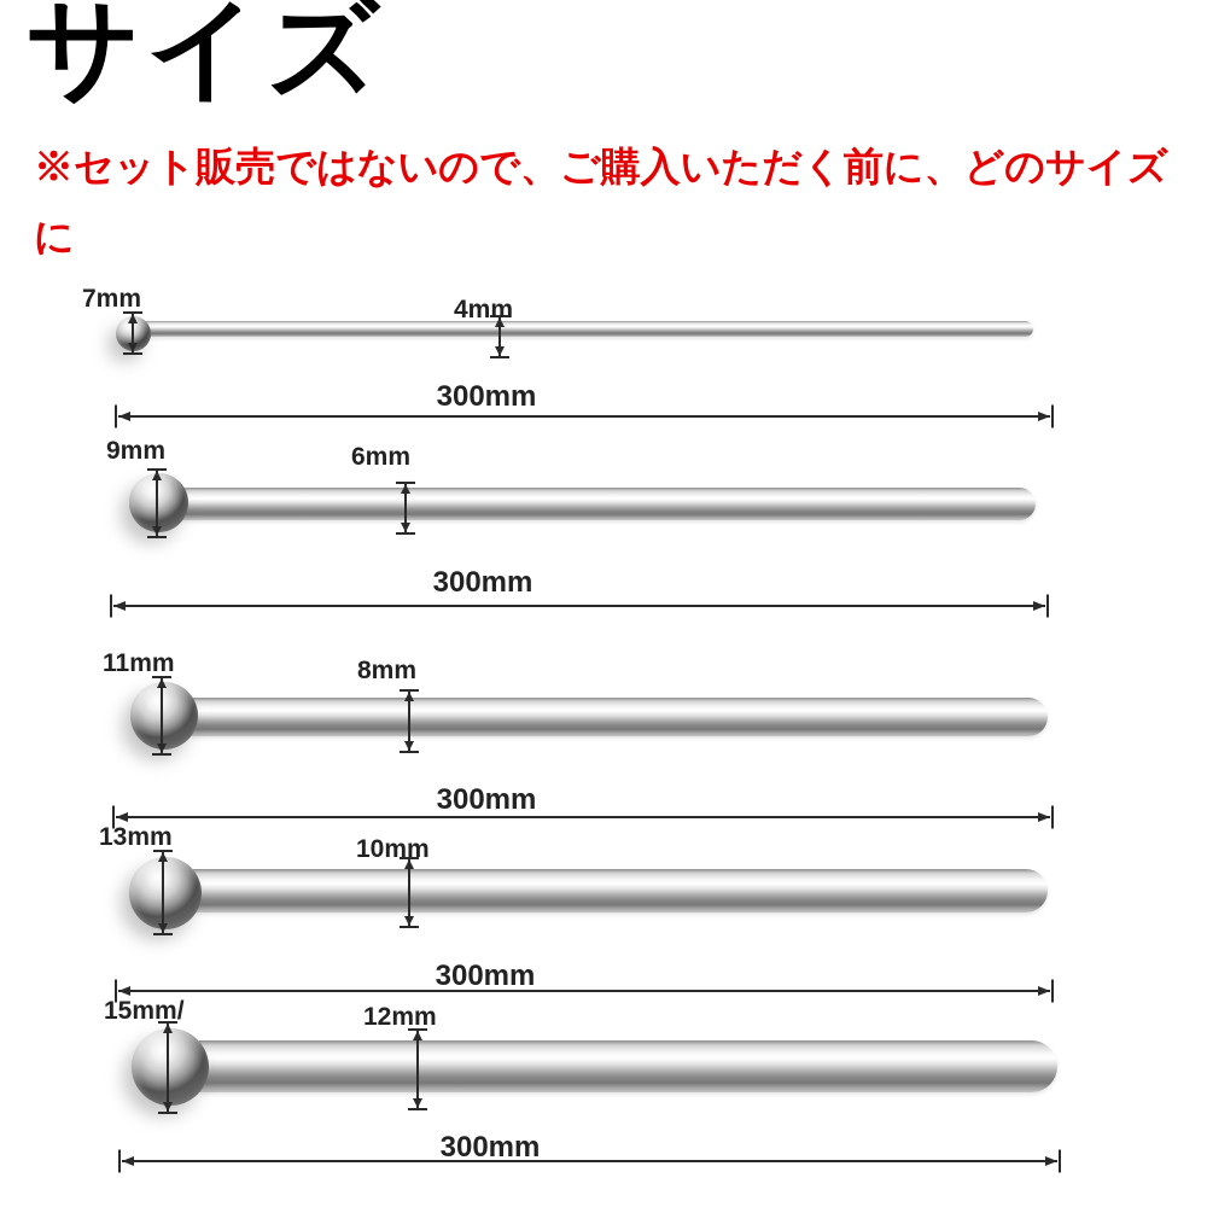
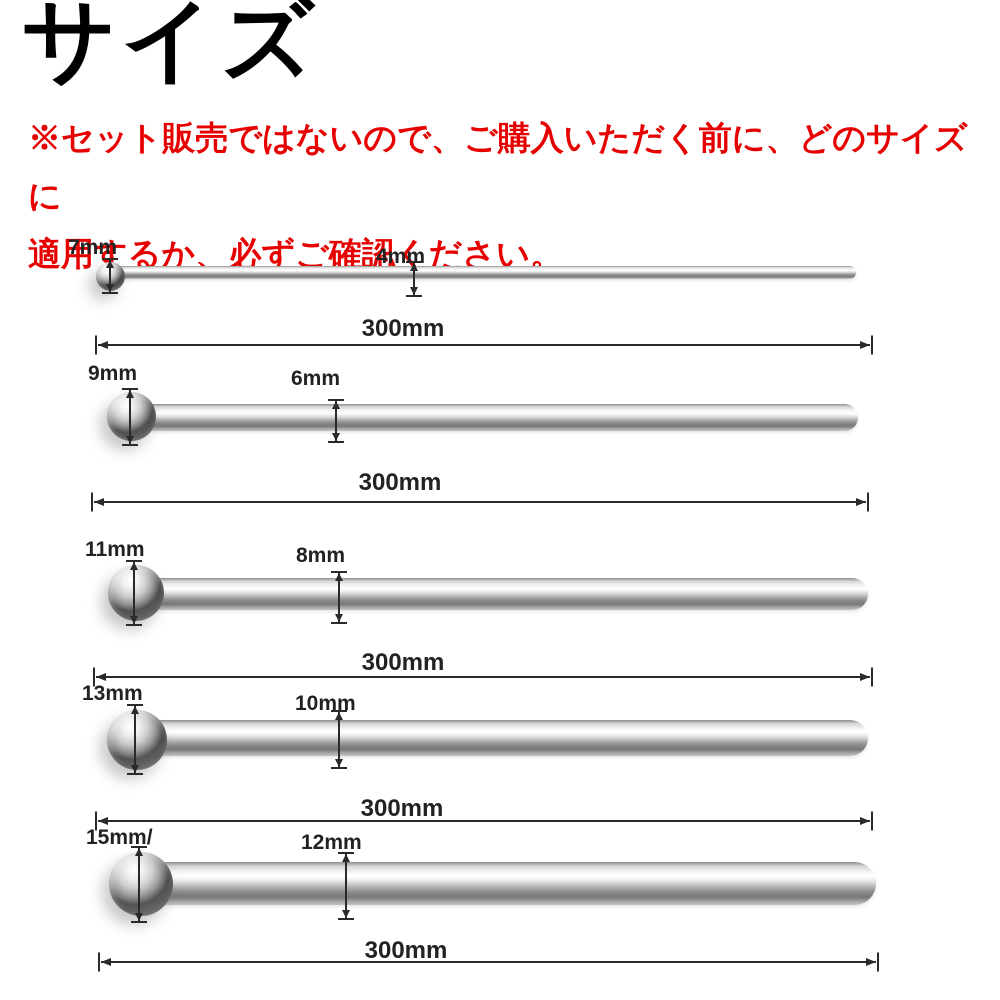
  サイズ
  ※セット販売ではないので、ご購入いただく前に、どのサイズに
+ 適用するか、必ずご確認ください。
  7mm
  4mm
  300mm
  9mm
  6mm
  300mm
  11mm
  8mm
  300mm
  13mm
  10mm
  300mm
  15mm/
  12mm
  300mm
